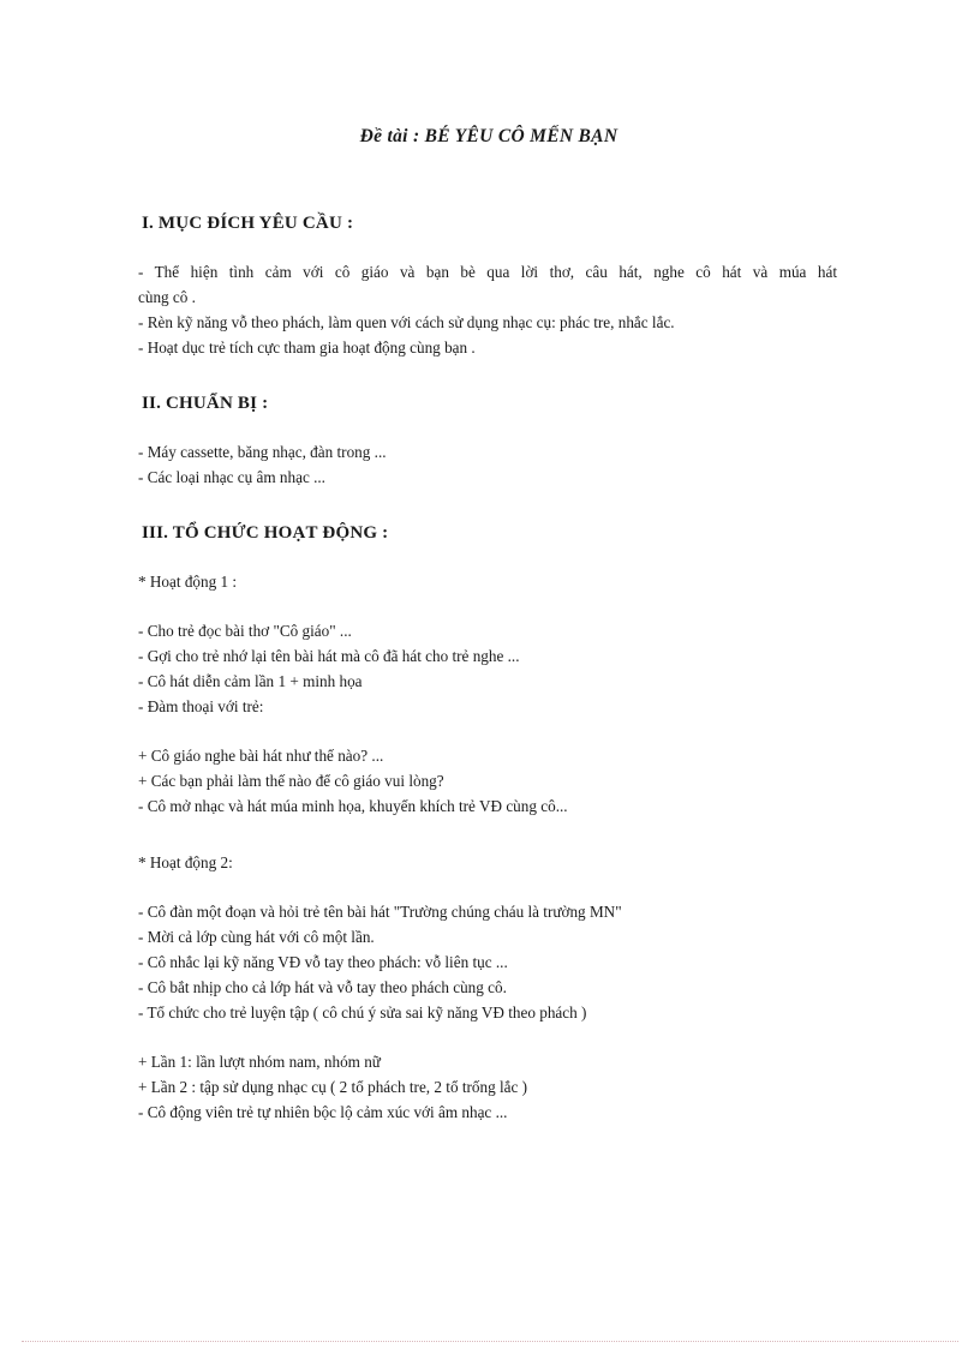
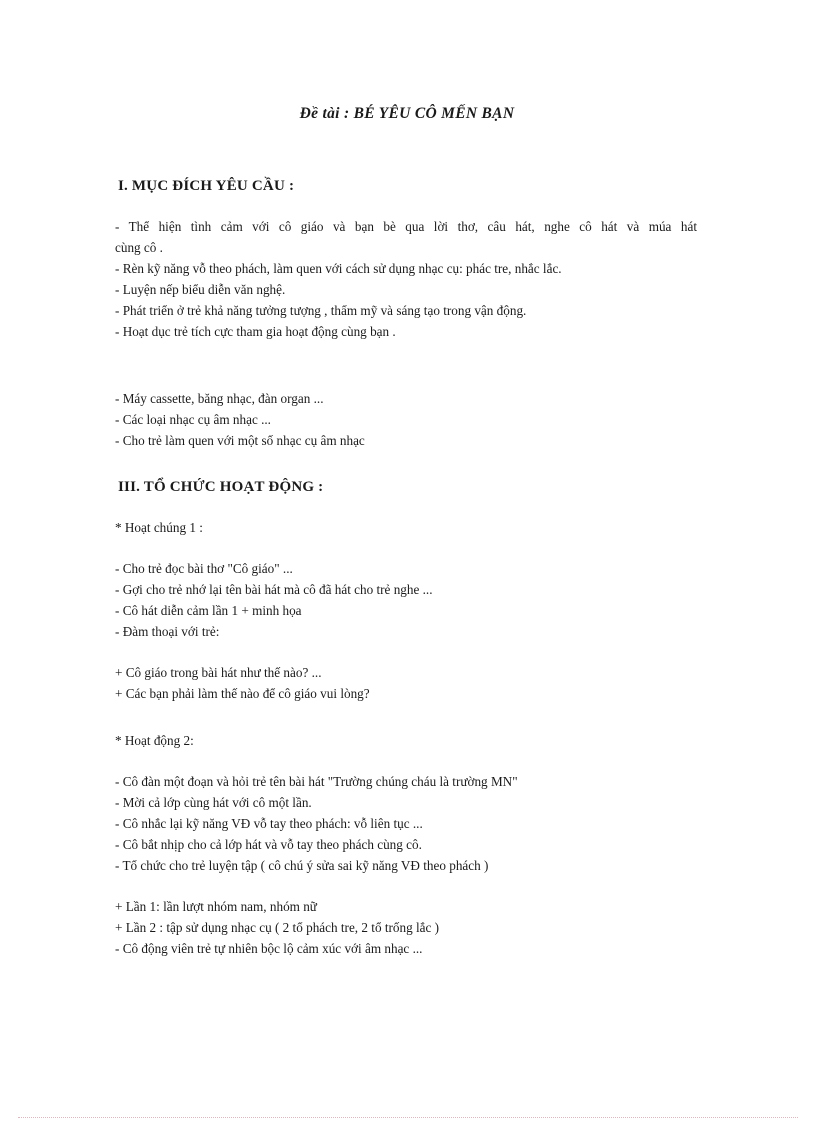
  Đề tài : BÉ YÊU CÔ MẾN BẠN
  I. MỤC ĐÍCH YÊU CẦU :
  - Thể hiện tình cảm với cô giáo và bạn bè qua lời thơ, câu hát, nghe cô hát và múa hát
  cùng cô .
  - Rèn kỹ năng vỗ theo phách, làm quen với cách sử dụng nhạc cụ: phác tre, nhắc lắc.
+ - Luyện nếp biểu diễn văn nghệ.
+ - Phát triển ở trẻ khả năng tưởng tượng , thẩm mỹ và sáng tạo trong vận động.
  - Hoạt dục trẻ tích cực tham gia hoạt động cùng bạn .
- II. CHUẨN BỊ :
- - Máy cassette, băng nhạc, đàn trong ...
+ - Máy cassette, băng nhạc, đàn organ ...
  - Các loại nhạc cụ âm nhạc ...
+ - Cho trẻ làm quen với một số nhạc cụ âm nhạc
  III. TỔ CHỨC HOẠT ĐỘNG :
- * Hoạt động 1 :
+ * Hoạt chúng 1 :
  - Cho trẻ đọc bài thơ "Cô giáo" ...
  - Gợi cho trẻ nhớ lại tên bài hát mà cô đã hát cho trẻ nghe ...
  - Cô hát diễn cảm lần 1 + minh họa
  - Đàm thoại với trẻ:
- + Cô giáo nghe bài hát như thế nào? ...
+ + Cô giáo trong bài hát như thế nào? ...
  + Các bạn phải làm thế nào để cô giáo vui lòng?
- - Cô mở nhạc và hát múa minh họa, khuyến khích trẻ VĐ cùng cô...
  * Hoạt động 2:
  - Cô đàn một đoạn và hỏi trẻ tên bài hát "Trường chúng cháu là trường MN"
  - Mời cả lớp cùng hát với cô một lần.
  - Cô nhắc lại kỹ năng VĐ vỗ tay theo phách: vỗ liên tục ...
  - Cô bắt nhịp cho cả lớp hát và vỗ tay theo phách cùng cô.
  - Tổ chức cho trẻ luyện tập ( cô chú ý sửa sai kỹ năng VĐ theo phách )
  + Lần 1: lần lượt nhóm nam, nhóm nữ
  + Lần 2 : tập sử dụng nhạc cụ ( 2 tổ phách tre, 2 tổ trống lắc )
  - Cô động viên trẻ tự nhiên bộc lộ cảm xúc với âm nhạc ...
